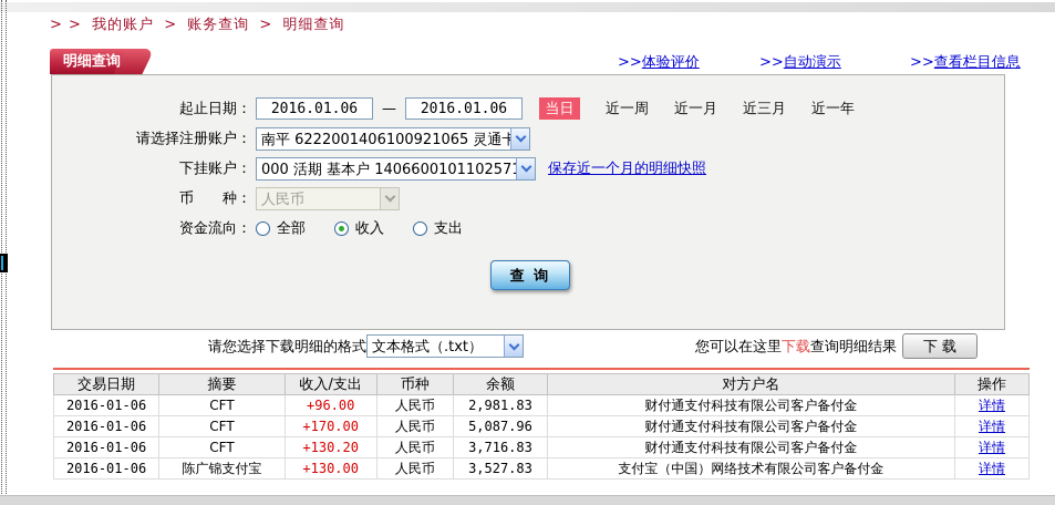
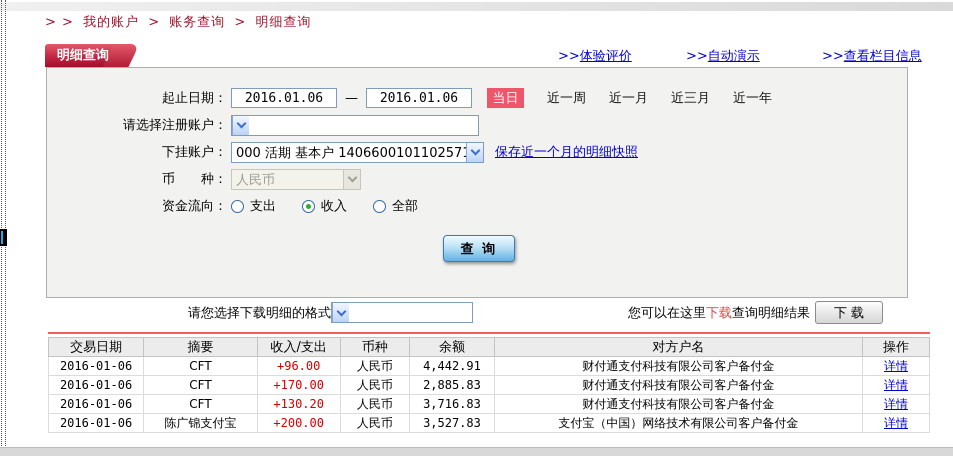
  > > 我的账户 > 账务查询 > 明细查询
  明细查询
  >>体验评价
  >>自动演示
  >>查看栏目信息
  起止日期：
  2016.01.06
  —
  2016.01.06
  当日
  近一周
  近一月
  近三月
  近一年
  请选择注册账户：
- 南平 6222001406100921065 灵通卡
  下挂账户：
  000 活期 基本户 140660010110257
  保存近一个月的明细快照
  币 种：
  人民币
  资金流向：
- 全部
+ 支出
  收入
- 支出
+ 全部
  查 询
  请您选择下载明细的格式
- 文本格式（.txt）
  您可以在这里
  下载
  查询明细结果
  下载
  交易日期	摘要	收入/支出	币种	余额	对方户名	操作
- 2016-01-06	CFT	+96.00	人民币	2,981.83	财付通支付科技有限公司客户备付金	详情
+ 2016-01-06	CFT	+96.00	人民币	4,442.91	财付通支付科技有限公司客户备付金	详情
- 2016-01-06	CFT	+170.00	人民币	5,087.96	财付通支付科技有限公司客户备付金	详情
+ 2016-01-06	CFT	+170.00	人民币	2,885.83	财付通支付科技有限公司客户备付金	详情
  2016-01-06	CFT	+130.20	人民币	3,716.83	财付通支付科技有限公司客户备付金	详情
- 2016-01-06	陈广锦支付宝	+130.00	人民币	3,527.83	支付宝（中国）网络技术有限公司客户备付金	详情
+ 2016-01-06	陈广锦支付宝	+200.00	人民币	3,527.83	支付宝（中国）网络技术有限公司客户备付金	详情
